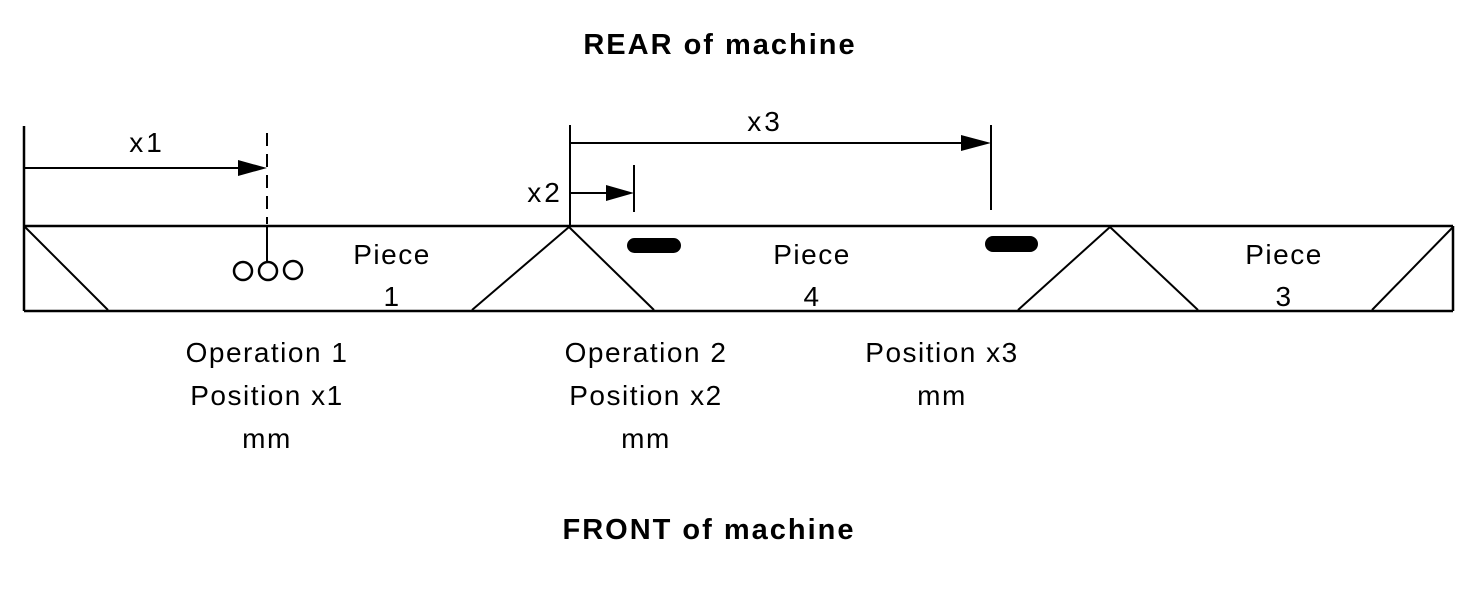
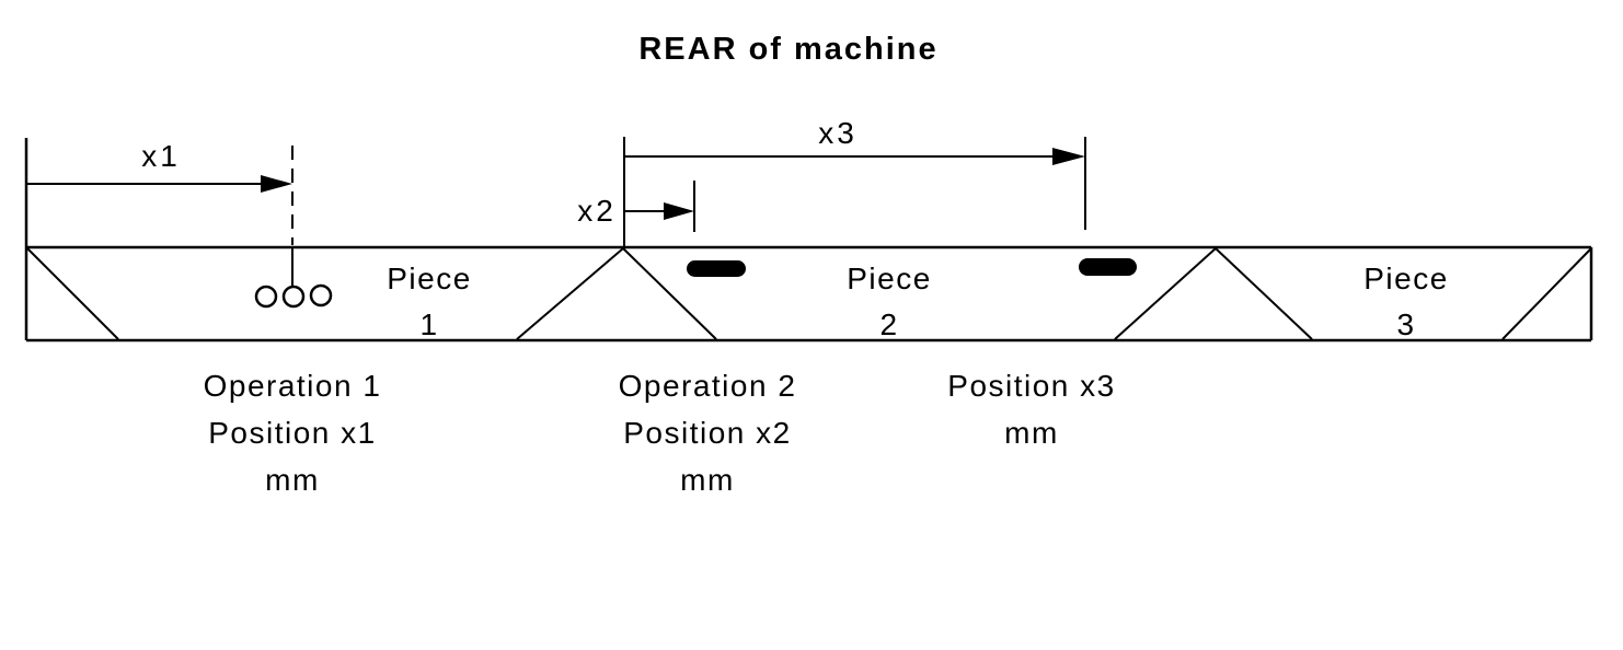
  REAR of machine
- FRONT of machine
  x1
  x2
  x3
  Piece
  1
  Piece
- 4
+ 2
  Piece
  3
  Operation 1
  Position x1
  mm
  Operation 2
  Position x2
  mm
  Position x3
  mm
